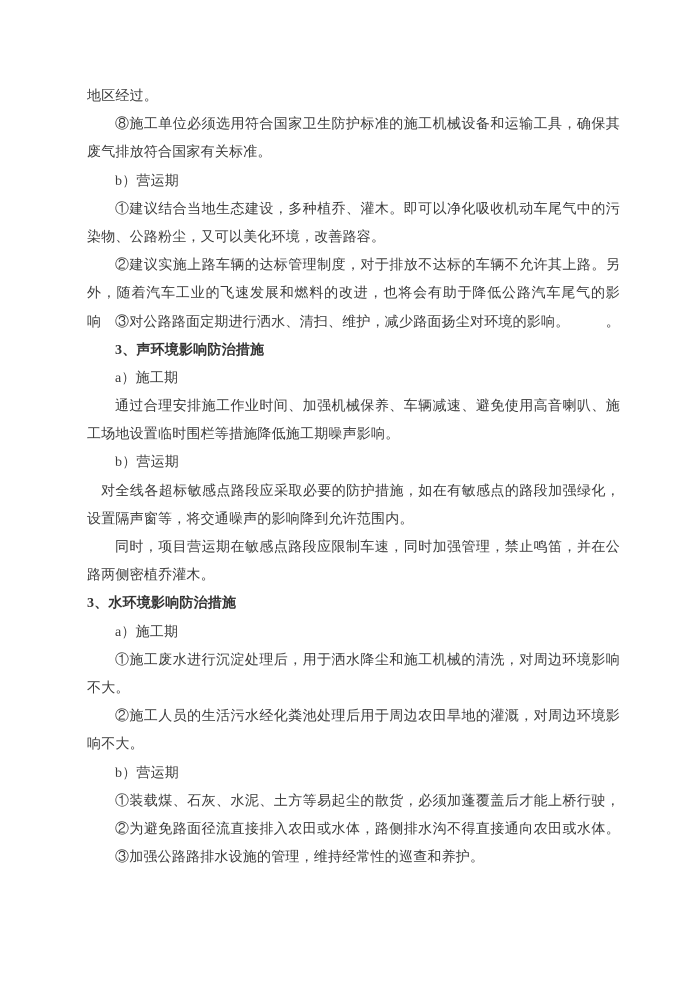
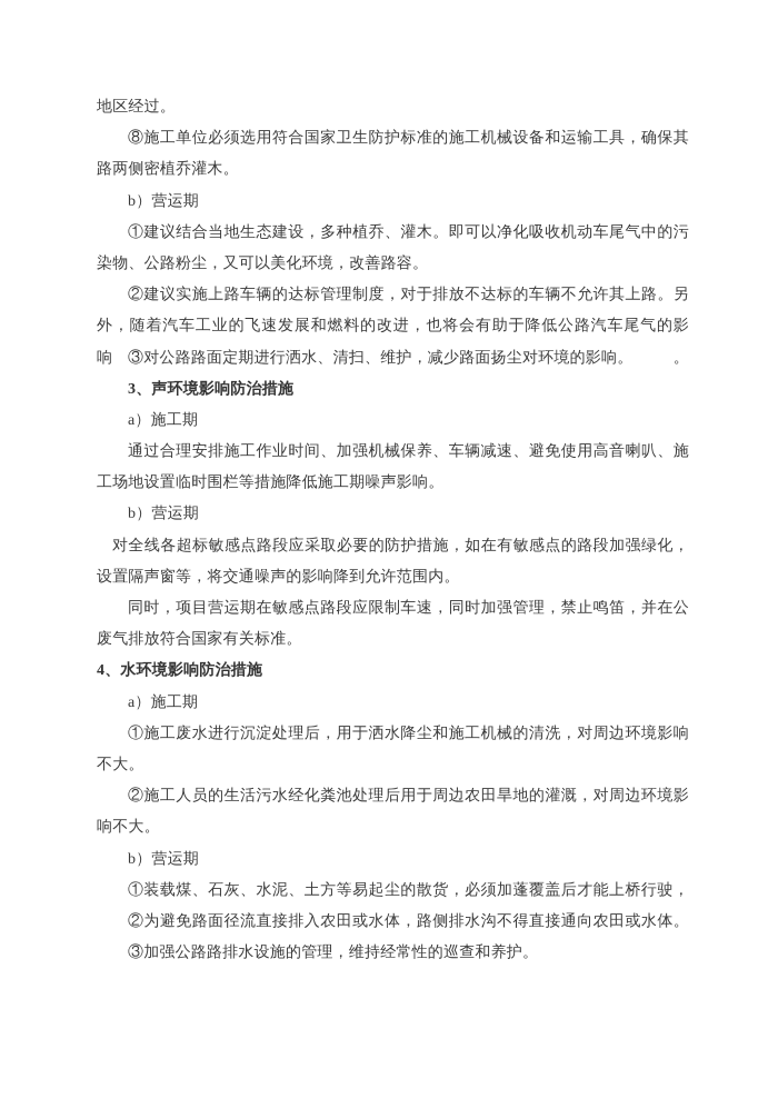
  地区经过。
  ⑧施工单位必须选用符合国家卫生防护标准的施工机械设备和运输工具，确保其
- 废气排放符合国家有关标准。
+ 路两侧密植乔灌木。
  b）营运期
  ①建议结合当地生态建设，多种植乔、灌木。即可以净化吸收机动车尾气中的污
  染物、公路粉尘，又可以美化环境，改善路容。
  ②建议实施上路车辆的达标管理制度，对于排放不达标的车辆不允许其上路。另
  外，随着汽车工业的飞速发展和燃料的改进，也将会有助于降低公路汽车尾气的影响。
  ③对公路路面定期进行洒水、清扫、维护，减少路面扬尘对环境的影响。
  3、声环境影响防治措施
  a）施工期
  通过合理安排施工作业时间、加强机械保养、车辆减速、避免使用高音喇叭、施
  工场地设置临时围栏等措施降低施工期噪声影响。
  b）营运期
  对全线各超标敏感点路段应采取必要的防护措施，如在有敏感点的路段加强绿化，
  设置隔声窗等，将交通噪声的影响降到允许范围内。
  同时，项目营运期在敏感点路段应限制车速，同时加强管理，禁止鸣笛，并在公
- 路两侧密植乔灌木。
+ 废气排放符合国家有关标准。
- 3、水环境影响防治措施
+ 4、水环境影响防治措施
  a）施工期
  ①施工废水进行沉淀处理后，用于洒水降尘和施工机械的清洗，对周边环境影响
  不大。
  ②施工人员的生活污水经化粪池处理后用于周边农田旱地的灌溉，对周边环境影
  响不大。
  b）营运期
  ①装载煤、石灰、水泥、土方等易起尘的散货，必须加蓬覆盖后才能上桥行驶，
  ②为避免路面径流直接排入农田或水体，路侧排水沟不得直接通向农田或水体。
  ③加强公路路排水设施的管理，维持经常性的巡查和养护。
